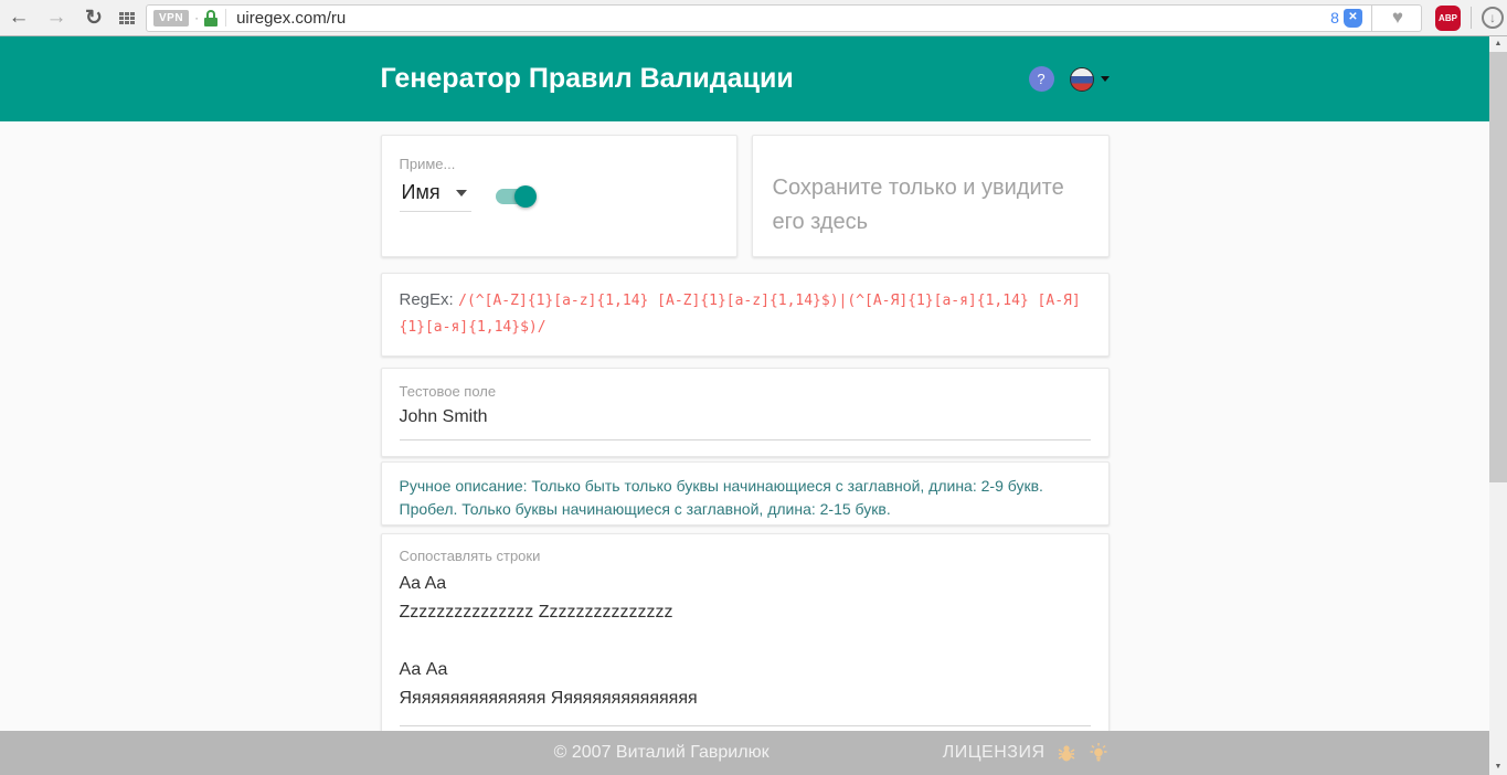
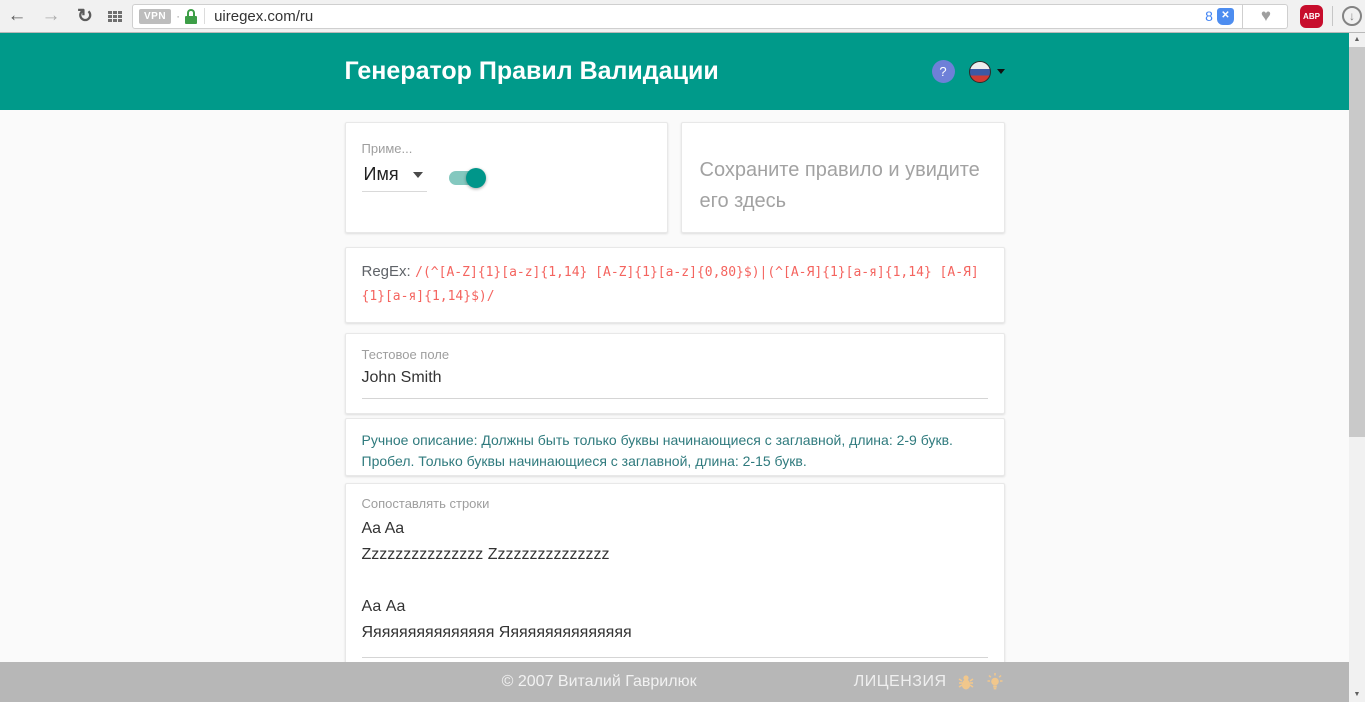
  ←
  →
  ↻
  VPN
  ·
  uiregex.com/ru
  8
  ✕
  ♥
  ABP
  ↓
  Генератор Правил Валидации
  ?
  Приме...
  Имя
- Сохраните только и увидите его здесь
+ Сохраните правило и увидите его здесь
- RegEx: /(^[A-Z]{1}[a-z]{1,14} [A-Z]{1}[a-z]{1,14}$)|(^[А-Я]{1}[а-я]{1,14} [А-Я]{1}[а-я]{1,14}$)/
+ RegEx: /(^[A-Z]{1}[a-z]{1,14} [A-Z]{1}[a-z]{0,80}$)|(^[А-Я]{1}[а-я]{1,14} [А-Я]{1}[а-я]{1,14}$)/
  Тестовое поле
  John Smith
- Ручное описание: Только быть только буквы начинающиеся с заглавной, длина: 2-9 букв. Пробел. Только буквы начинающиеся с заглавной, длина: 2-15 букв.
+ Ручное описание: Должны быть только буквы начинающиеся с заглавной, длина: 2-9 букв. Пробел. Только буквы начинающиеся с заглавной, длина: 2-15 букв.
  Сопоставлять строки
  Aa Aa
  Zzzzzzzzzzzzzzz Zzzzzzzzzzzzzzz
  Аа Аа
  Яяяяяяяяяяяяяяя Яяяяяяяяяяяяяяя
  © 2007 Виталий Гаврилюк
  ЛИЦЕНЗИЯ
